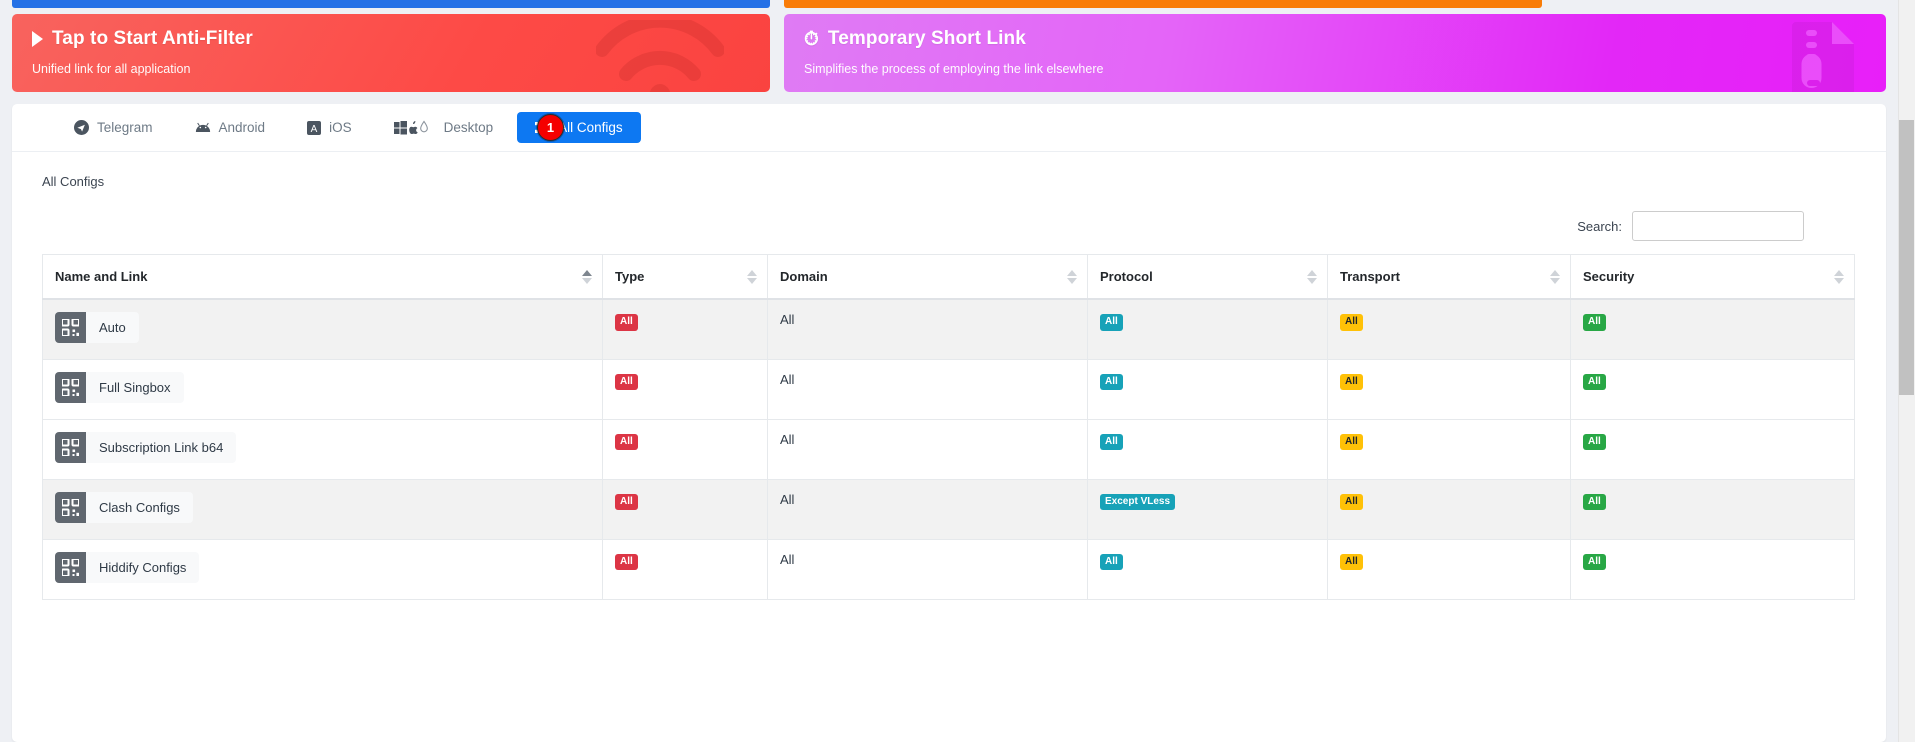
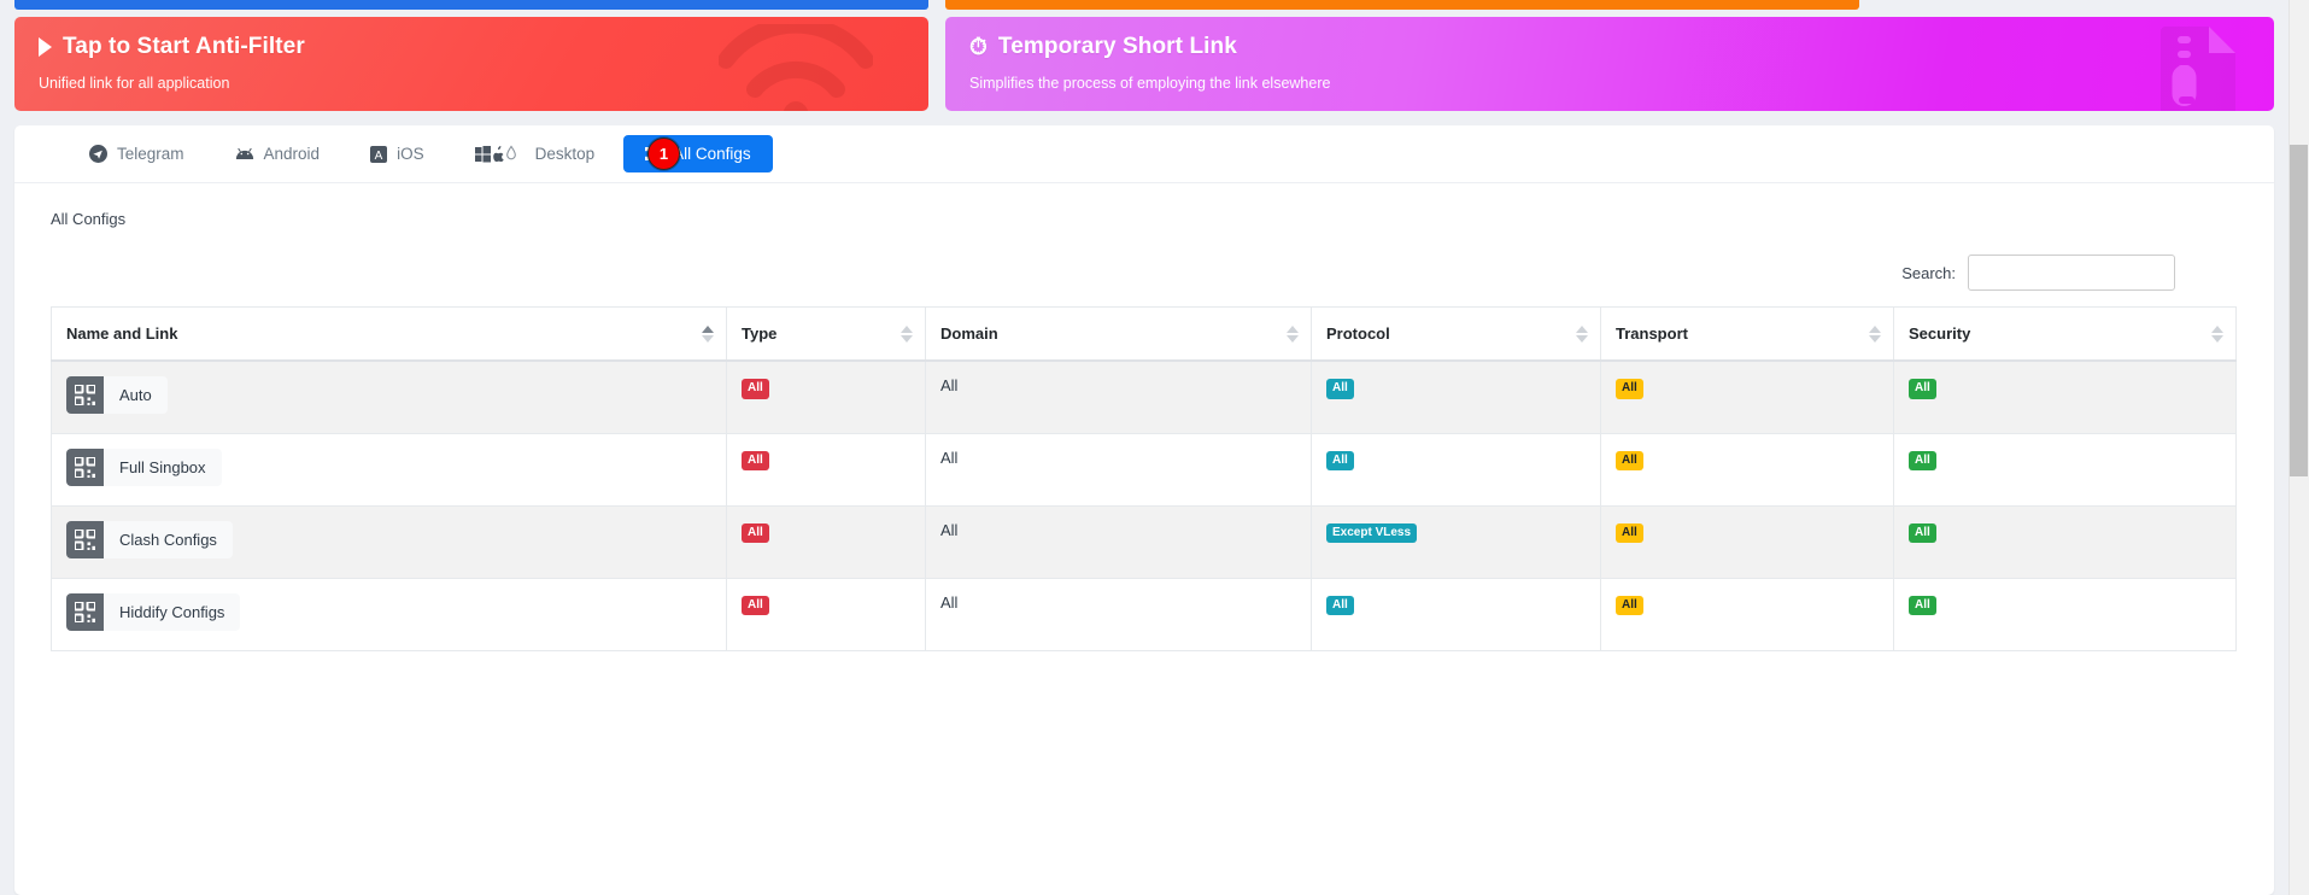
  Tap to Start Anti-Filter
  Unified link for all application
  ⏱
  Temporary Short Link
  Simplifies the process of employing the link elsewhere
  Telegram
  Android
  A
  iOS
  Desktop
  ll Configs
  1
  All Configs
  Search:
  Name and Link	Type	Domain	Protocol	Transport	Security
  Auto	All	All	All	All	All
  Full Singbox	All	All	All	All	All
- Subscription Link b64	All	All	All	All	All
  Clash Configs	All	All	Except VLess	All	All
  Hiddify Configs	All	All	All	All	All
